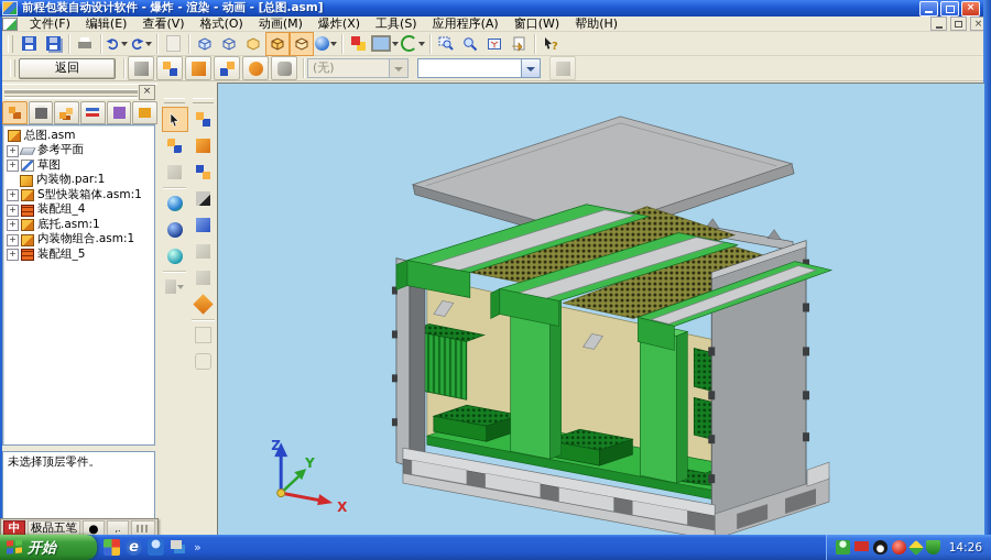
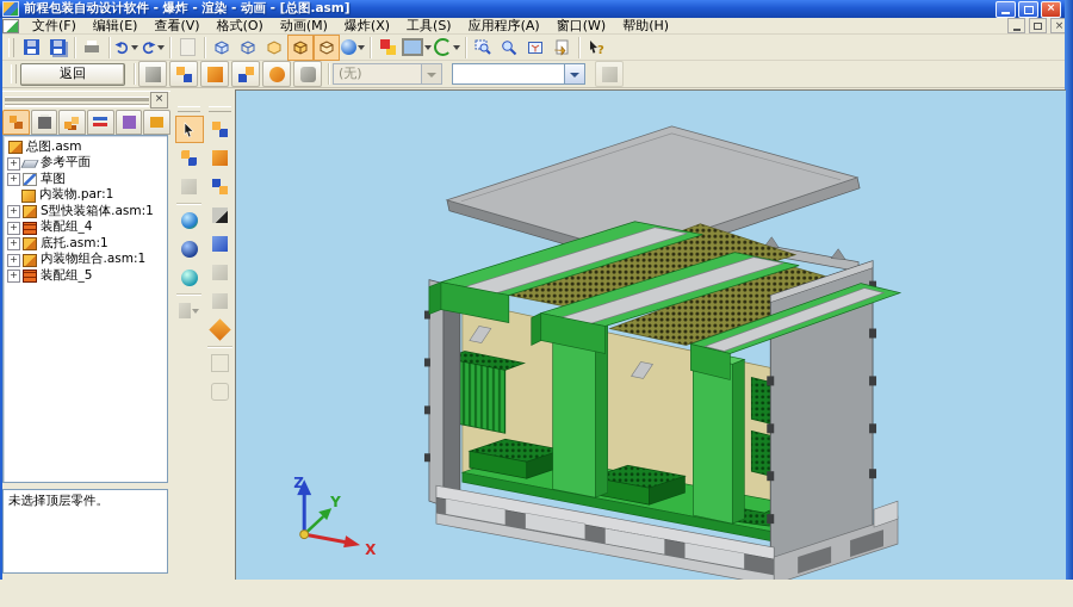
  前程包装自动设计软件 - 爆炸 - 渲染 - 动画 - [总图.asm]
  ×
  文件(F)
  编辑(E)
  查看(V)
  格式(O)
  动画(M)
  爆炸(X)
  工具(S)
  应用程序(A)
  窗口(W)
  帮助(H)
  ×
  ?
  返回
  (无)
  ×
  总图.asm
  +
  参考平面
  +
  草图
  内装物.par:1
  +
  S型快装箱体.asm:1
  +
  装配组_4
  +
  底托.asm:1
  +
  内装物组合.asm:1
  +
  装配组_5
  未选择顶层零件。
  Z
  Y
  X
- 中
- 极品五笔
- ●
- ,.
- 开始
- e
- »
- 14:26
